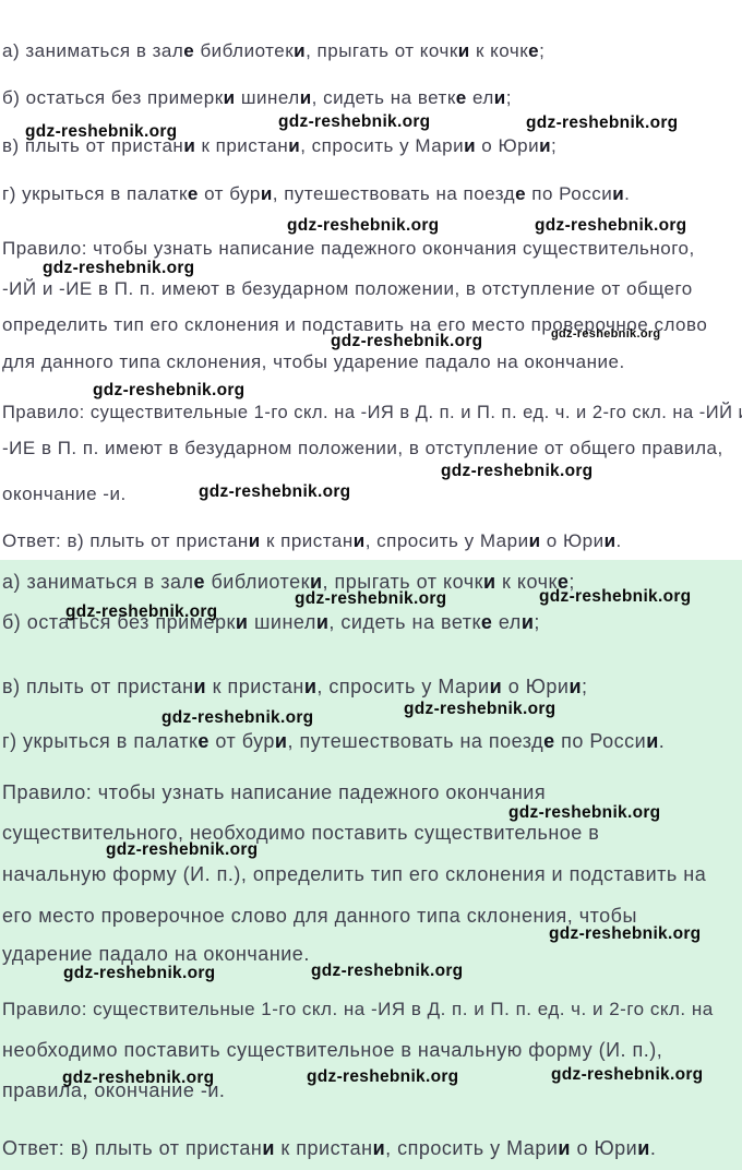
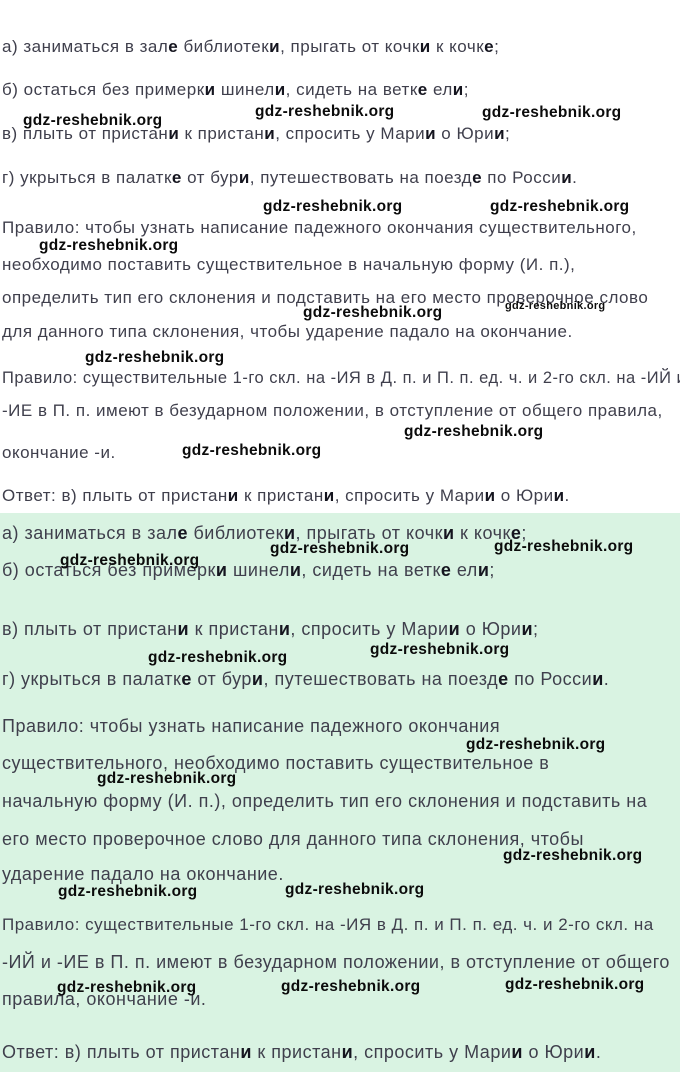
  а) заниматься в зале библиотеки, прыгать от кочки к кочке;
  б) остаться без примерки шинели, сидеть на ветке ели;
  в) плыть от пристани к пристани, спросить у Марии о Юрии;
  г) укрыться в палатке от бури, путешествовать на поезде по России.
  Правило: чтобы узнать написание падежного окончания существительного,
- -ИЙ и -ИЕ в П. п. имеют в безударном положении, в отступление от общего
+ необходимо поставить существительное в начальную форму (И. п.),
  определить тип его склонения и подставить на его место проверочное слово
  для данного типа склонения, чтобы ударение падало на окончание.
  Правило: существительные 1-го скл. на -ИЯ в Д. п. и П. п. ед. ч. и 2-го скл. на -ИЙ
  -ИЕ в П. п. имеют в безударном положении, в отступление от общего правила,
  окончание -и.
  Ответ: в) плыть от пристани к пристани, спросить у Марии о Юрии.
  gdz-reshebnik.org
  gdz-reshebnik.org
  gdz-reshebnik.org
  gdz-reshebnik.org
  gdz-reshebnik.org
  gdz-reshebnik.org
  gdz-reshebnik.org
  gdz-reshebnik.org
  gdz-reshebnik.org
  gdz-reshebnik.org
  gdz-reshebnik.org
  а) заниматься в зале библиотеки, прыгать от кочки к кочке;
  б) остаться без примерки шинели, сидеть на ветке ели;
  в) плыть от пристани к пристани, спросить у Марии о Юрии;
  г) укрыться в палатке от бури, путешествовать на поезде по России.
  Правило: чтобы узнать написание падежного окончания
  существительного, необходимо поставить существительное в
  начальную форму (И. п.), определить тип его склонения и подставить на
  его место проверочное слово для данного типа склонения, чтобы
  ударение падало на окончание.
  Правило: существительные 1-го скл. на -ИЯ в Д. п. и П. п. ед. ч. и 2-го скл. на
- необходимо поставить существительное в начальную форму (И. п.),
+ -ИЙ и -ИЕ в П. п. имеют в безударном положении, в отступление от общего
  правила, окончание -и.
  Ответ: в) плыть от пристани к пристани, спросить у Марии о Юрии.
  gdz-reshebnik.org
  gdz-reshebnik.org
  gdz-reshebnik.org
  gdz-reshebnik.org
  gdz-reshebnik.org
  gdz-reshebnik.org
  gdz-reshebnik.org
  gdz-reshebnik.org
  gdz-reshebnik.org
  gdz-reshebnik.org
  gdz-reshebnik.org
  gdz-reshebnik.org
  gdz-reshebnik.org
